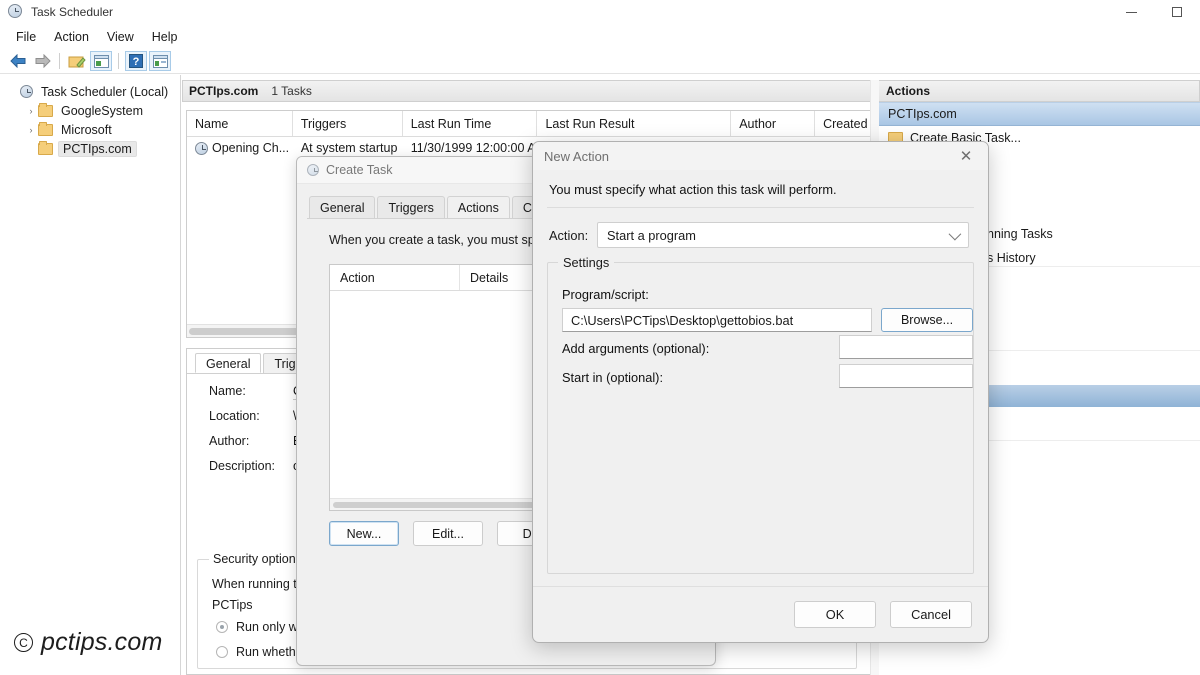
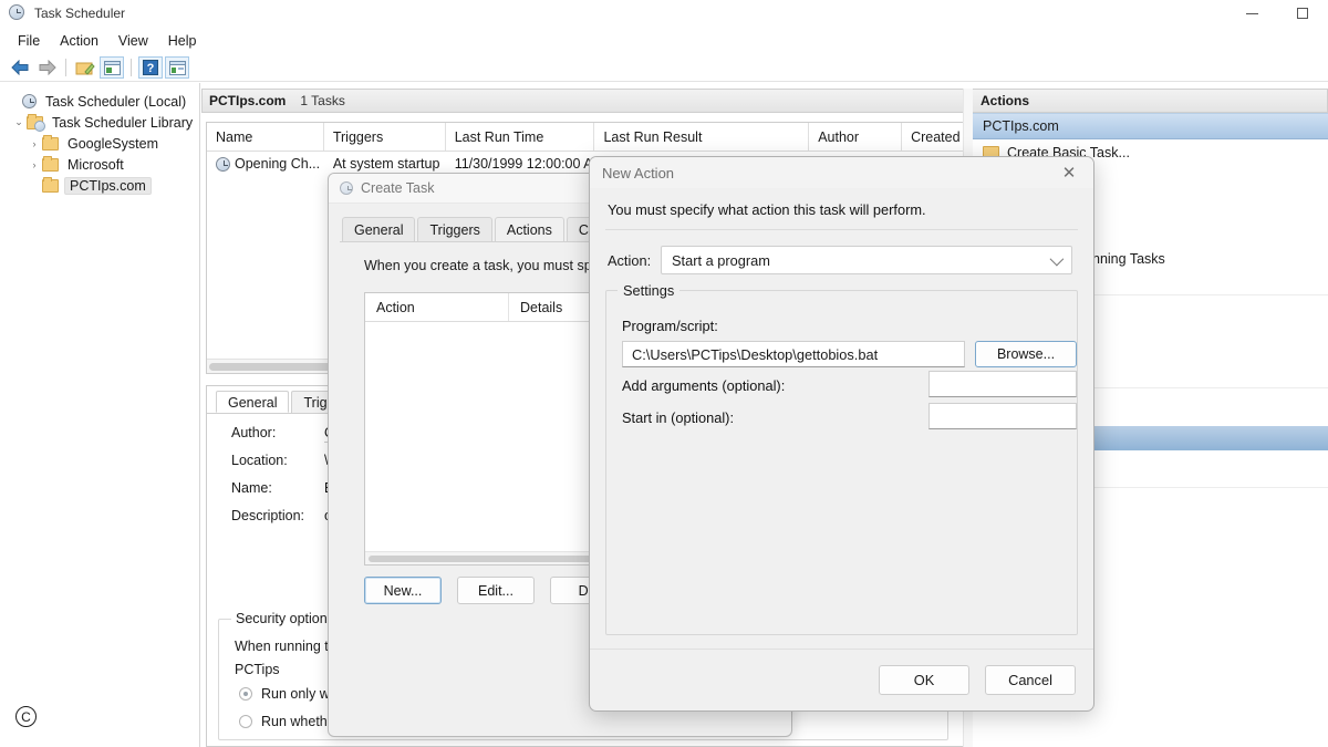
  Task Scheduler
  File
  Action
  View
  Help
  ?
  Task Scheduler (Local)
+ ⌄
+ Task Scheduler Library
  ›
  GoogleSystem
  ›
  Microsoft
  PCTIps.com
  PCTIps.com
  1 Tasks
  Name
  Triggers
  Last Run Time
  Last Run Result
  Author
  Created
  Opening Ch...
  At system startup
  11/30/1999 12:00:00
  General
- Name:
+ Author:
  Location:
- Author:
+ Name:
  Description:
  Security option
  When running
  PCTips
  Actions
  PCTIps.com
  Create Basic Task...
  nning Tasks
- s History
  Create Task
  General
  Triggers
  Actions
  When you create a task, you must s
  Action
  Details
  New...
  Edit...
  New Action
  ✕
  You must specify what action this task will perform.
  Action:
  Start a program
  Settings
  Program/script:
  C:\Users\PCTips\Desktop\gettobios.bat
  Browse...
  Add arguments (optional):
  Start in (optional):
  OK
  Cancel
  C
- pctips.com
